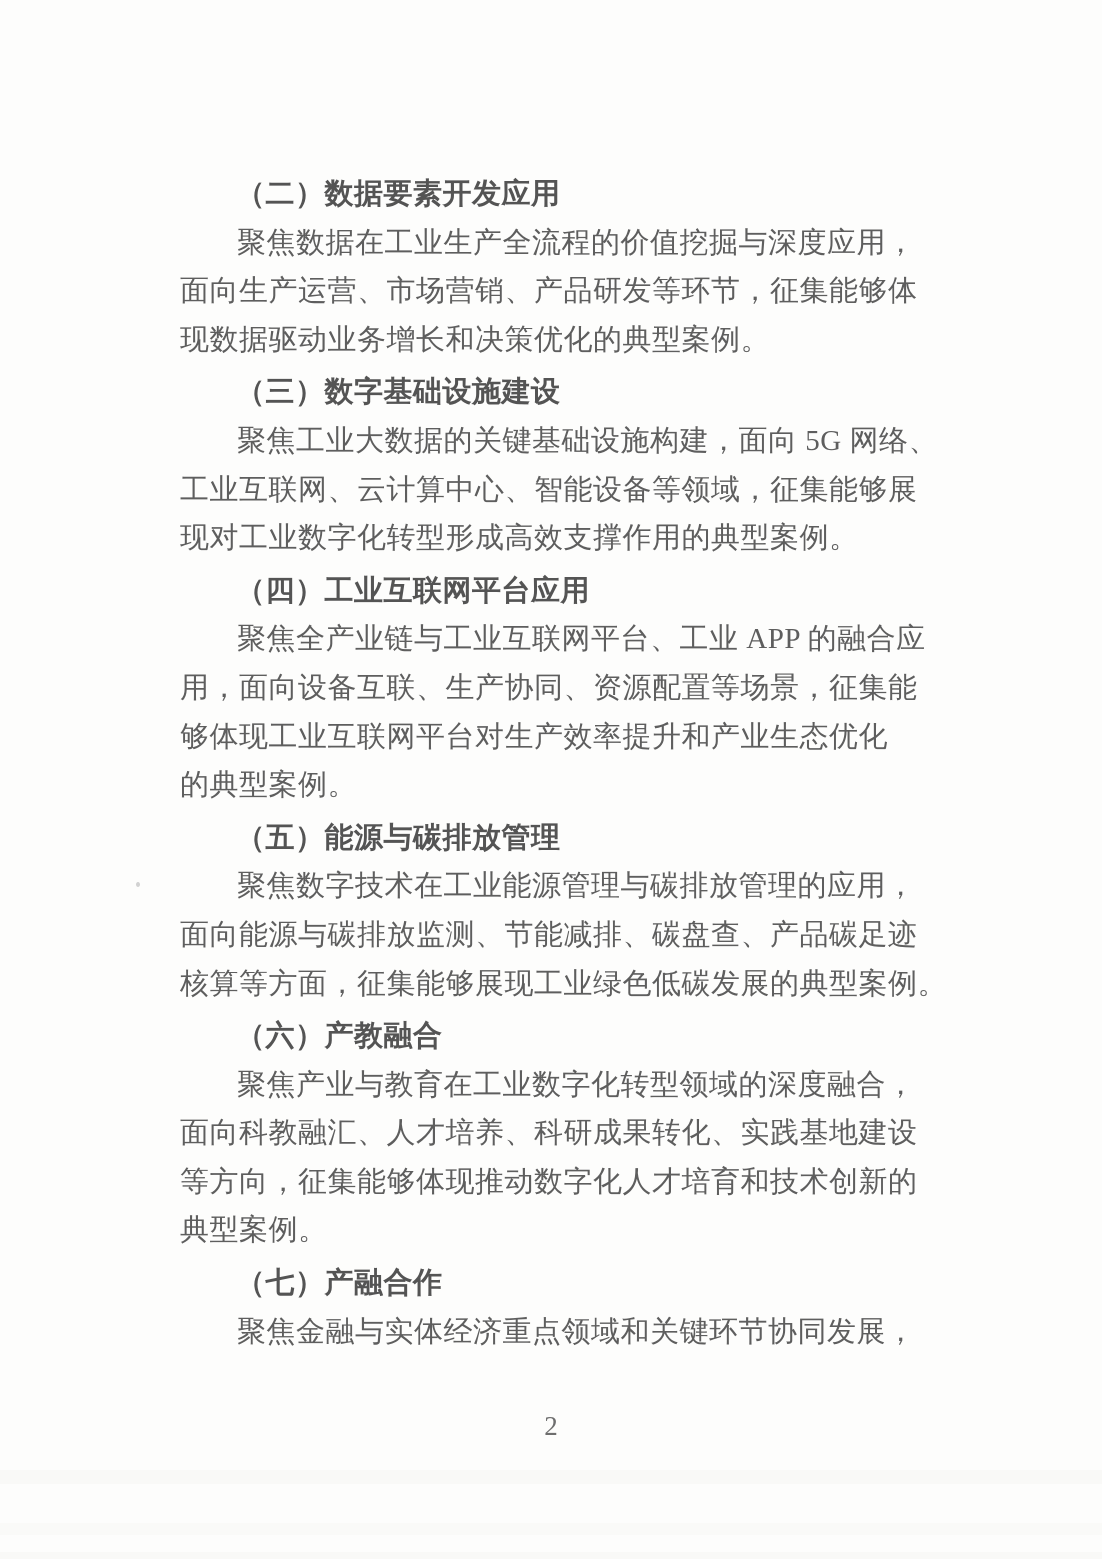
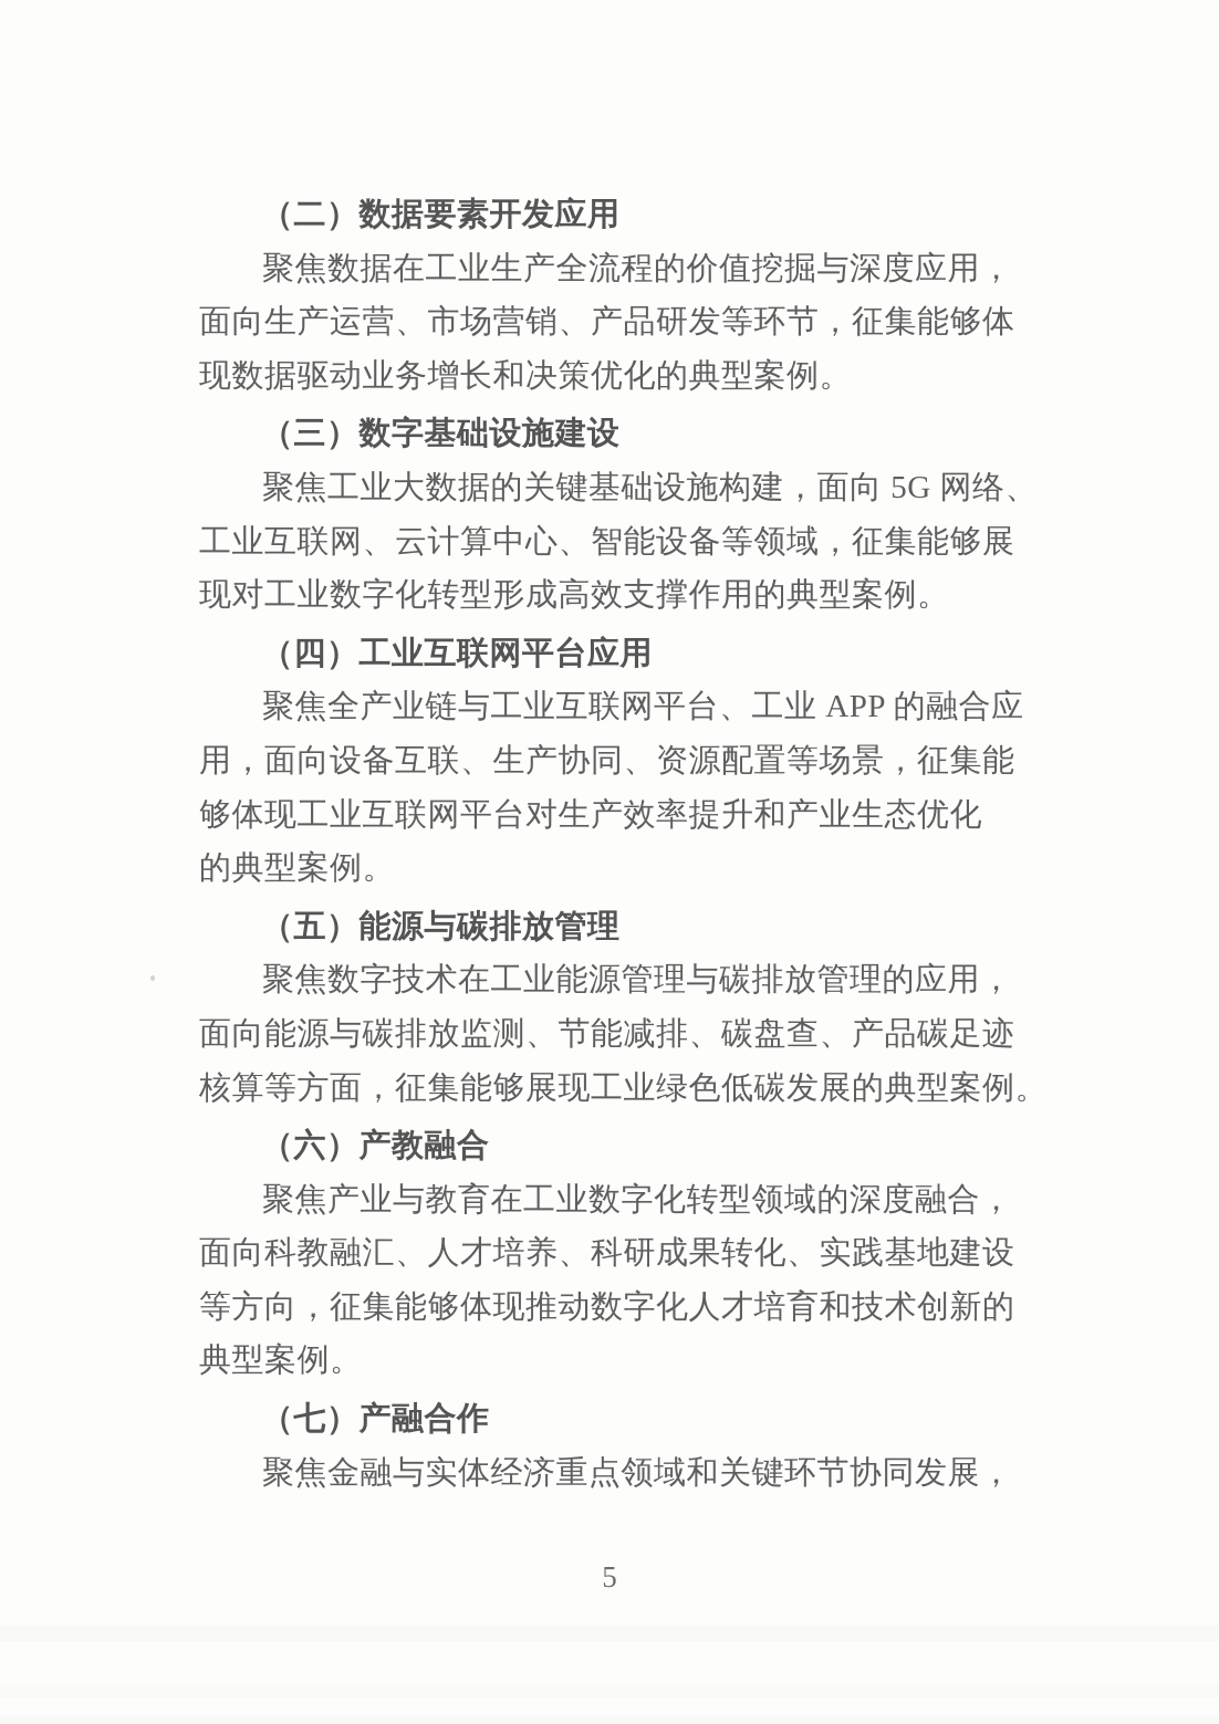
  （二）数据要素开发应用
  聚焦数据在工业生产全流程的价值挖掘与深度应用，
  面向生产运营、市场营销、产品研发等环节，征集能够体
  现数据驱动业务增长和决策优化的典型案例。
  （三）数字基础设施建设
  聚焦工业大数据的关键基础设施构建，面向 5G 网络、
  工业互联网、云计算中心、智能设备等领域，征集能够展
  现对工业数字化转型形成高效支撑作用的典型案例。
  （四）工业互联网平台应用
  聚焦全产业链与工业互联网平台、工业 APP 的融合应
  用，面向设备互联、生产协同、资源配置等场景，征集能
  够体现工业互联网平台对生产效率提升和产业生态优化
  的典型案例。
  （五）能源与碳排放管理
  聚焦数字技术在工业能源管理与碳排放管理的应用，
  面向能源与碳排放监测、节能减排、碳盘查、产品碳足迹
  核算等方面，征集能够展现工业绿色低碳发展的典型案例。
  （六）产教融合
  聚焦产业与教育在工业数字化转型领域的深度融合，
  面向科教融汇、人才培养、科研成果转化、实践基地建设
  等方向，征集能够体现推动数字化人才培育和技术创新的
  典型案例。
  （七）产融合作
  聚焦金融与实体经济重点领域和关键环节协同发展，
- 2
+ 5
